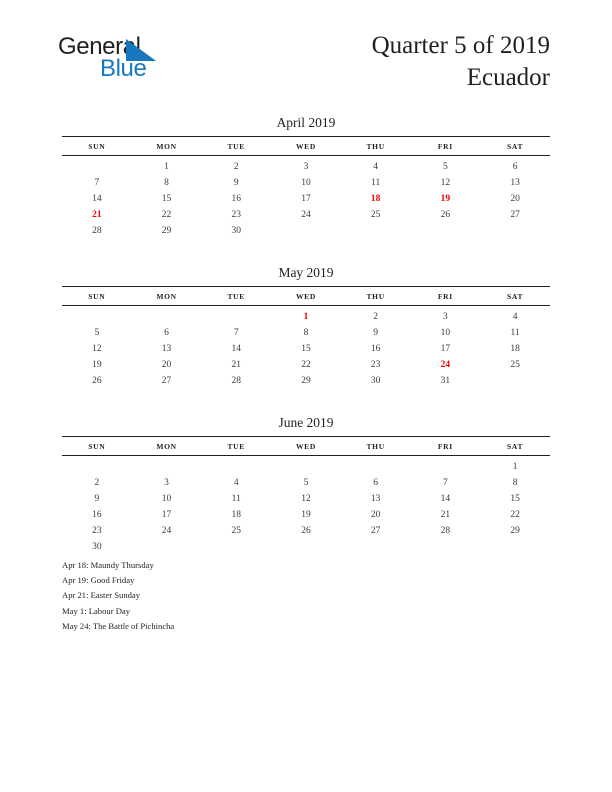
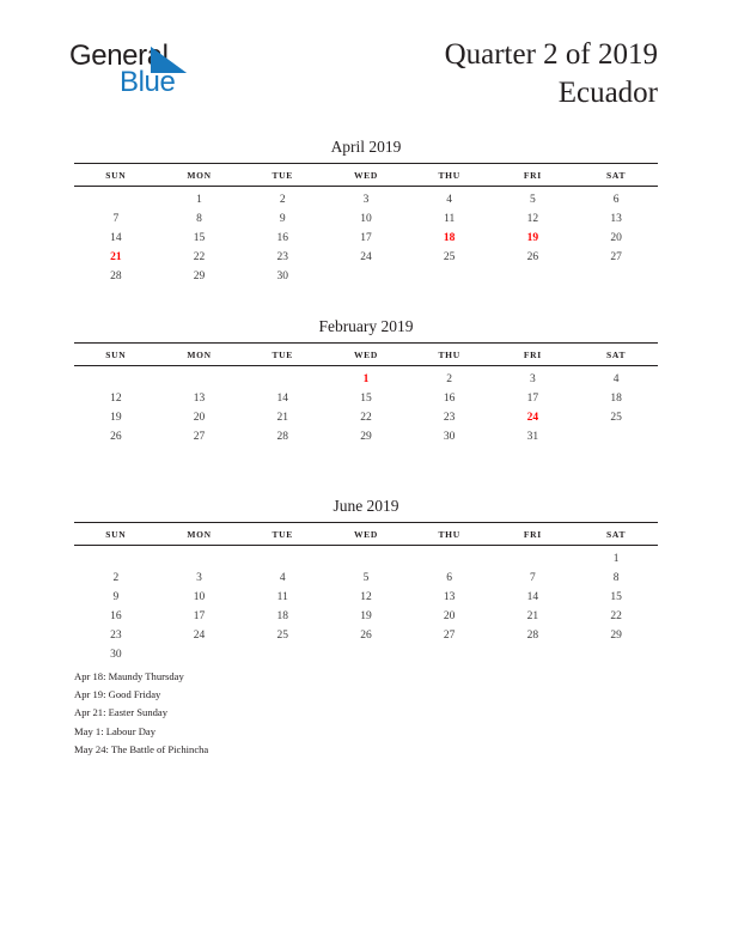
  Generl
  Blue
- Quarter 5 of 2019
+ Quarter 2 of 2019
  Ecuador
  April 2019
  SUN	MON	TUE	WED	THU	FRI	SAT
  	1	2	3	4	5	6
  7	8	9	10	11	12	13
  14	15	16	17	18	19	20
  21	22	23	24	25	26	27
  28	29	30
- May 2019
+ February 2019
  SUN	MON	TUE	WED	THU	FRI	SAT
  			1	2	3	4
- 5	6	7	8	9	10	11
  12	13	14	15	16	17	18
  19	20	21	22	23	24	25
  26	27	28	29	30	31
  June 2019
  SUN	MON	TUE	WED	THU	FRI	SAT
  						1
  2	3	4	5	6	7	8
  9	10	11	12	13	14	15
  16	17	18	19	20	21	22
  23	24	25	26	27	28	29
  30
  Apr 18: Maundy Thursday
  Apr 19: Good Friday
  Apr 21: Easter Sunday
  May 1: Labour Day
  May 24: The Battle of Pichincha
